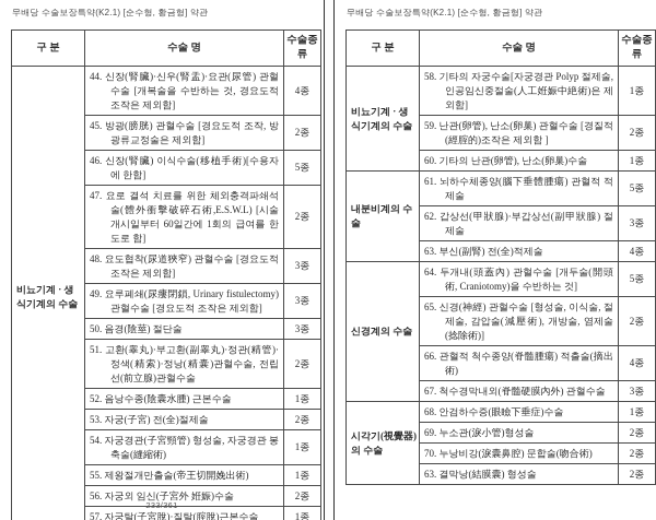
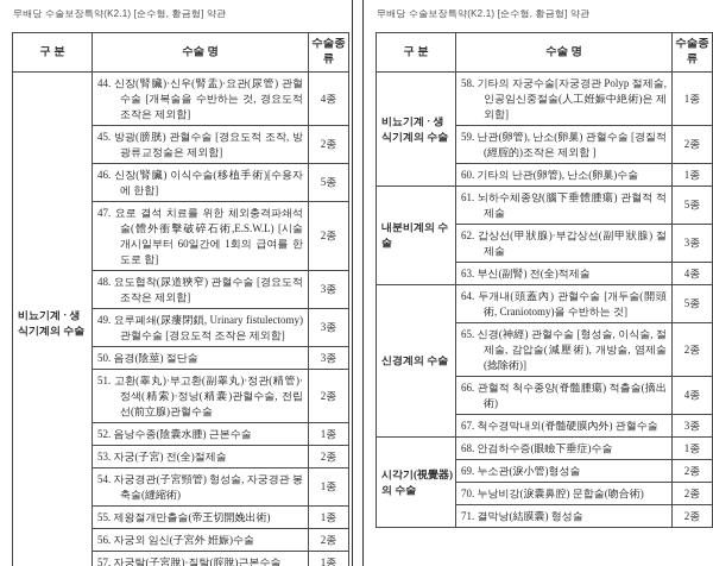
  무배당 수술보장특약(K2.1) [순수형, 황금형] 약관
  구 분	수술 명	수술종류
  비뇨기계 · 생식기계의 수술	44. 신장(腎臟)·신우(腎盂)·요관(尿管) 관혈수술 [개복술을 수반하는 것, 경요도적 조작은 제외함]	4종
  45. 방광(膀胱) 관혈수술 [경요도적 조작, 방광류교정술은 제외함]	2종
  46. 신장(腎臟) 이식수술(移植手術)[수용자에 한함]	5종
  47. 요로 결석 치료를 위한 체외충격파쇄석술(體外衝擊破碎石術,E.S.W.L) [시술 개시일부터 60일간에 1회의 급여를 한도로 함]	2종
  48. 요도협착(尿道狹窄) 관혈수술 [경요도적 조작은 제외함]	3종
  49. 요루폐쇄(尿瘻閉鎖, Urinary fistulectomy) 관혈수술 [경요도적 조작은 제외함]	3종
  50. 음경(陰莖) 절단술	3종
  51. 고환(睾丸)·부고환(副睾丸)·정관(精管)·정색(精索)·정낭(精囊)관혈수술, 전립선(前立腺)관혈수술	2종
  52. 음낭수종(陰囊水腫) 근본수술	1종
  53. 자궁(子宮) 전(全)절제술	2종
  54. 자궁경관(子宮頸管) 형성술, 자궁경관 봉축술(縫縮術)	1종
  55. 제왕절개만출술(帝王切開娩出術)	1종
  56. 자궁외 임신(子宮外 姙娠)수술	2종
  57. 자궁탈(子宮脫)·질탈(腟脫)근본수술	1종
- 233/361
  무배당 수술보장특약(K2.1) [순수형, 황금형] 약관
  구 분	수술 명	수술종류
  비뇨기계 · 생식기계의 수술	58. 기타의 자궁수술[자궁경관 Polyp 절제술, 인공임신중절술(人工姙娠中絶術)은 제외함]	1종
  59. 난관(卵管), 난소(卵巢) 관혈수술 [경질적(經腟的)조작은 제외함 ]	2종
  60. 기타의 난관(卵管), 난소(卵巢)수술	1종
  내분비계의 수술	61. 뇌하수체종양(腦下垂體腫瘍) 관혈적 적제술	5종
  62. 갑상선(甲狀腺)·부갑상선(副甲狀腺) 절제술	3종
  63. 부신(副腎) 전(全)적제술	4종
  신경계의 수술	64. 두개내(頭蓋內) 관혈수술 [개두술(開頭術, Craniotomy)을 수반하는 것]	5종
  65. 신경(神經) 관혈수술 [형성술, 이식술, 절제술, 감압술(減壓術), 개방술, 염제술(捻除術)]	2종
  66. 관혈적 척수종양(脊髓腫瘍) 적출술(摘出術)	4종
  67. 척수경막내외(脊髓硬膜內外) 관혈수술	3종
  시각기(視覺器)의 수술	68. 안검하수증(眼瞼下垂症)수술	1종
  69. 누소관(淚小管)형성술	2종
  70. 누낭비강(淚囊鼻腔) 문합술(吻合術)	2종
- 63. 결막낭(結膜囊) 형성술	2종
+ 71. 결막낭(結膜囊) 형성술	2종
